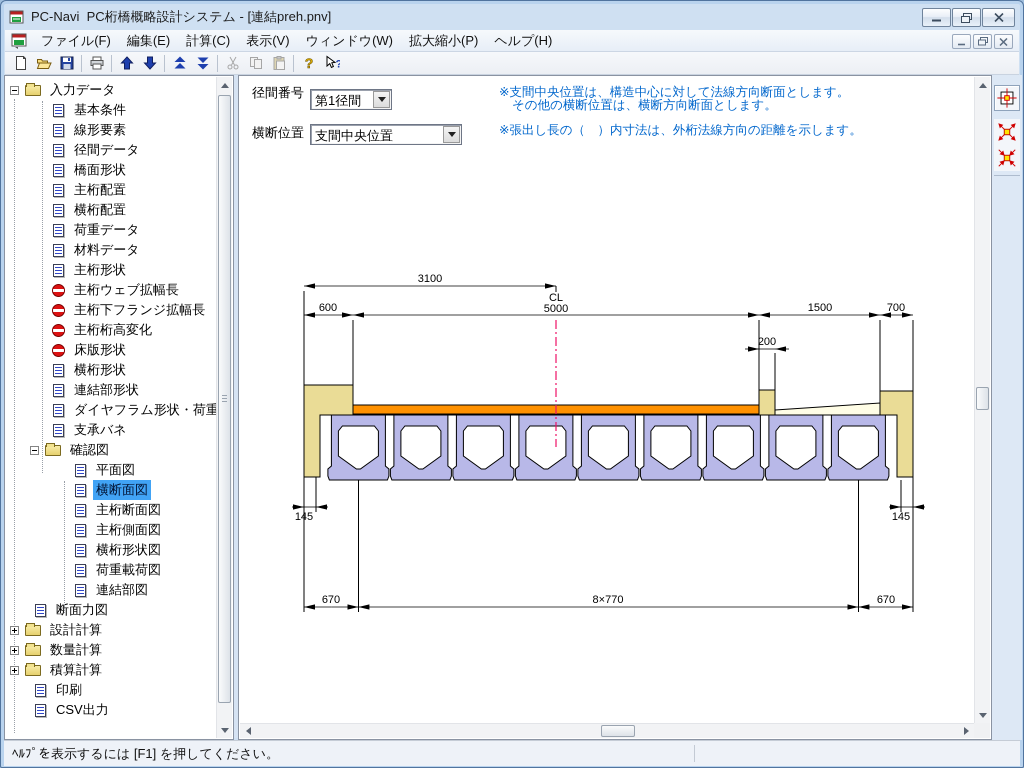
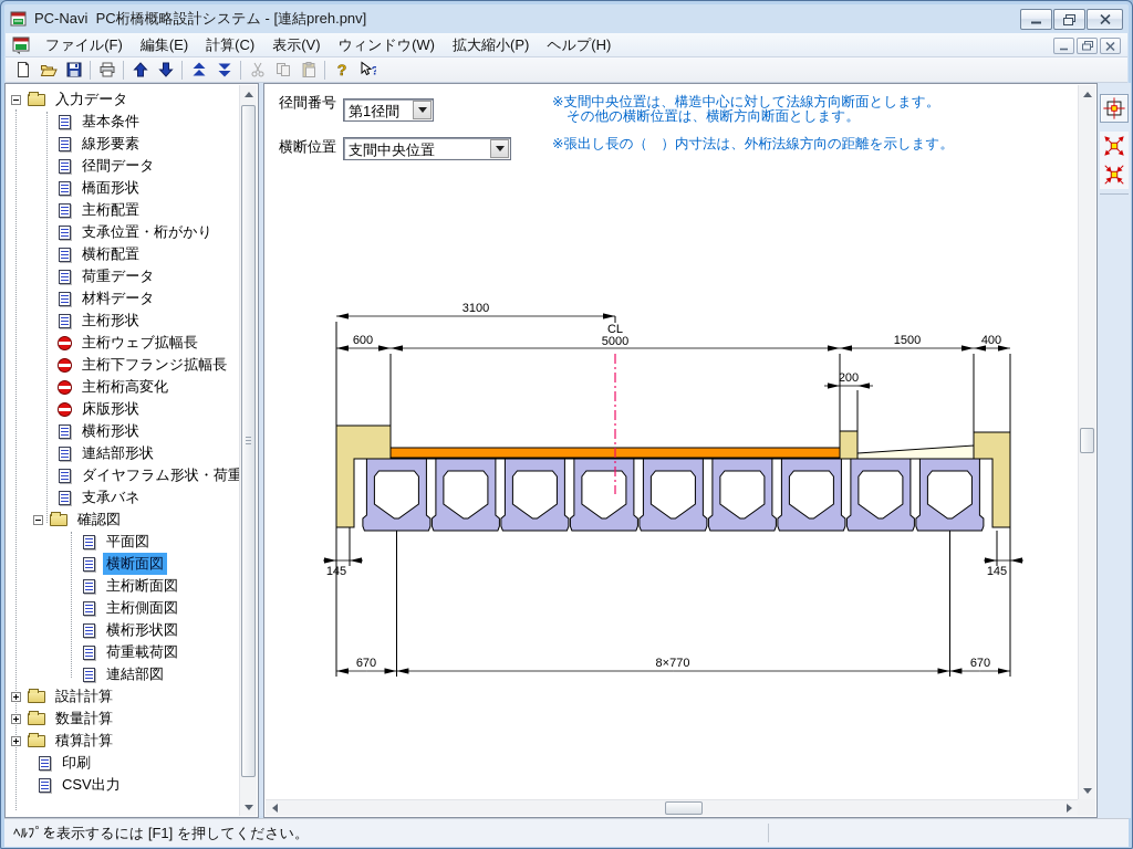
  PC-Navi PC桁橋概略設計システム - [連結preh.pnv]
  ファイル(F)
  編集(E)
  計算(C)
  表示(V)
  ウィンドウ(W)
  拡大縮小(P)
  ヘルプ(H)
  ?
  ?
  入力データ
  基本条件
  線形要素
  径間データ
  橋面形状
  主桁配置
+ 支承位置・桁がかり
  横桁配置
  荷重データ
  材料データ
  主桁形状
  主桁ウェブ拡幅長
  主桁下フランジ拡幅長
  主桁桁高変化
  床版形状
  横桁形状
  連結部形状
  ダイヤフラム形状・荷重
  支承バネ
  確認図
  平面図
  横断面図
  主桁断面図
  主桁側面図
  横桁形状図
  荷重載荷図
  連結部図
- 断面力図
  設計計算
  数量計算
  積算計算
  印刷
  CSV出力
  径間番号
  第1径間
  横断位置
  支間中央位置
  ※支間中央位置は、構造中心に対して法線方向断面とします。
  その他の横断位置は、横断方向断面とします。
  ※張出し長の（ ）内寸法は、外桁法線方向の距離を示します。
  3100
  CL
  5000
  600
  1500
- 700
+ 400
  200
  145
  145
  670
  8×770
  670
  ﾍﾙﾌﾟを表示するには [F1] を押してください。
